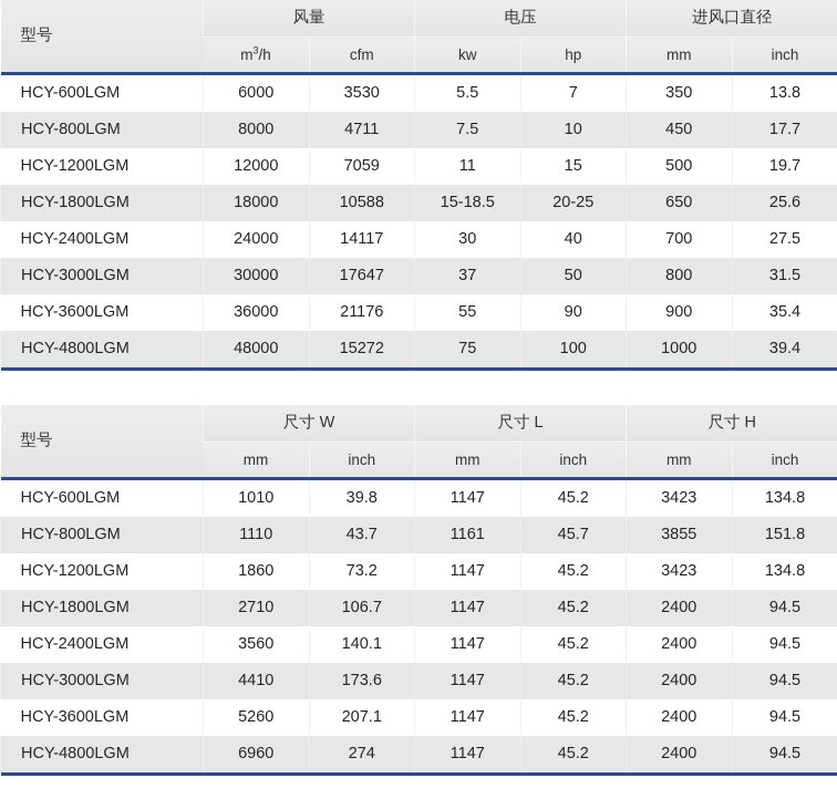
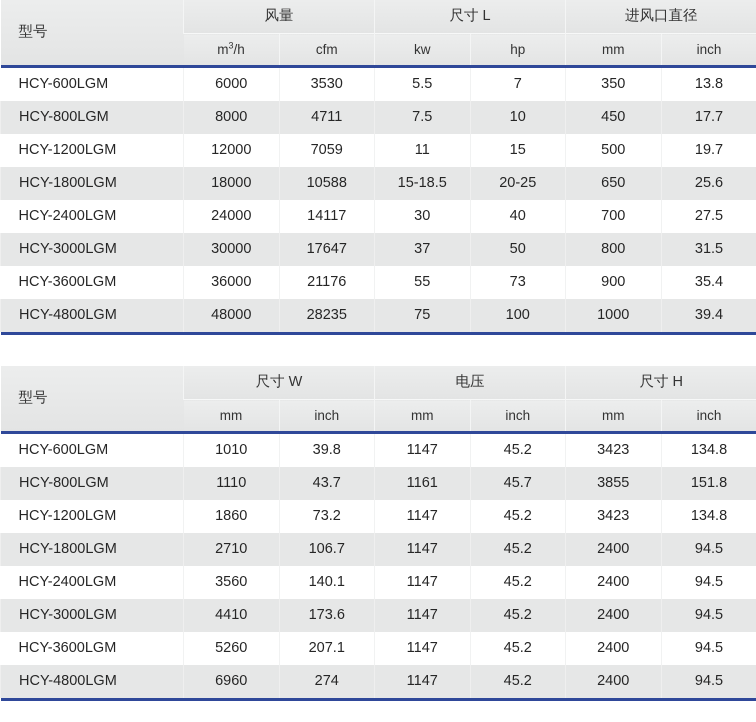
- 型号	风量	电压	进风口直径
+ 型号	风量	尺寸 L	进风口直径
  m3/h	cfm	kw	hp	mm	inch
  HCY-600LGM	6000	3530	5.5	7	350	13.8
  HCY-800LGM	8000	4711	7.5	10	450	17.7
  HCY-1200LGM	12000	7059	11	15	500	19.7
  HCY-1800LGM	18000	10588	15-18.5	20-25	650	25.6
  HCY-2400LGM	24000	14117	30	40	700	27.5
  HCY-3000LGM	30000	17647	37	50	800	31.5
- HCY-3600LGM	36000	21176	55	90	900	35.4
+ HCY-3600LGM	36000	21176	55	73	900	35.4
- HCY-4800LGM	48000	15272	75	100	1000	39.4
+ HCY-4800LGM	48000	28235	75	100	1000	39.4
- 型号	尺寸 W	尺寸 L	尺寸 H
+ 型号	尺寸 W	电压	尺寸 H
  mm	inch	mm	inch	mm	inch
  HCY-600LGM	1010	39.8	1147	45.2	3423	134.8
  HCY-800LGM	1110	43.7	1161	45.7	3855	151.8
  HCY-1200LGM	1860	73.2	1147	45.2	3423	134.8
  HCY-1800LGM	2710	106.7	1147	45.2	2400	94.5
  HCY-2400LGM	3560	140.1	1147	45.2	2400	94.5
  HCY-3000LGM	4410	173.6	1147	45.2	2400	94.5
  HCY-3600LGM	5260	207.1	1147	45.2	2400	94.5
  HCY-4800LGM	6960	274	1147	45.2	2400	94.5
